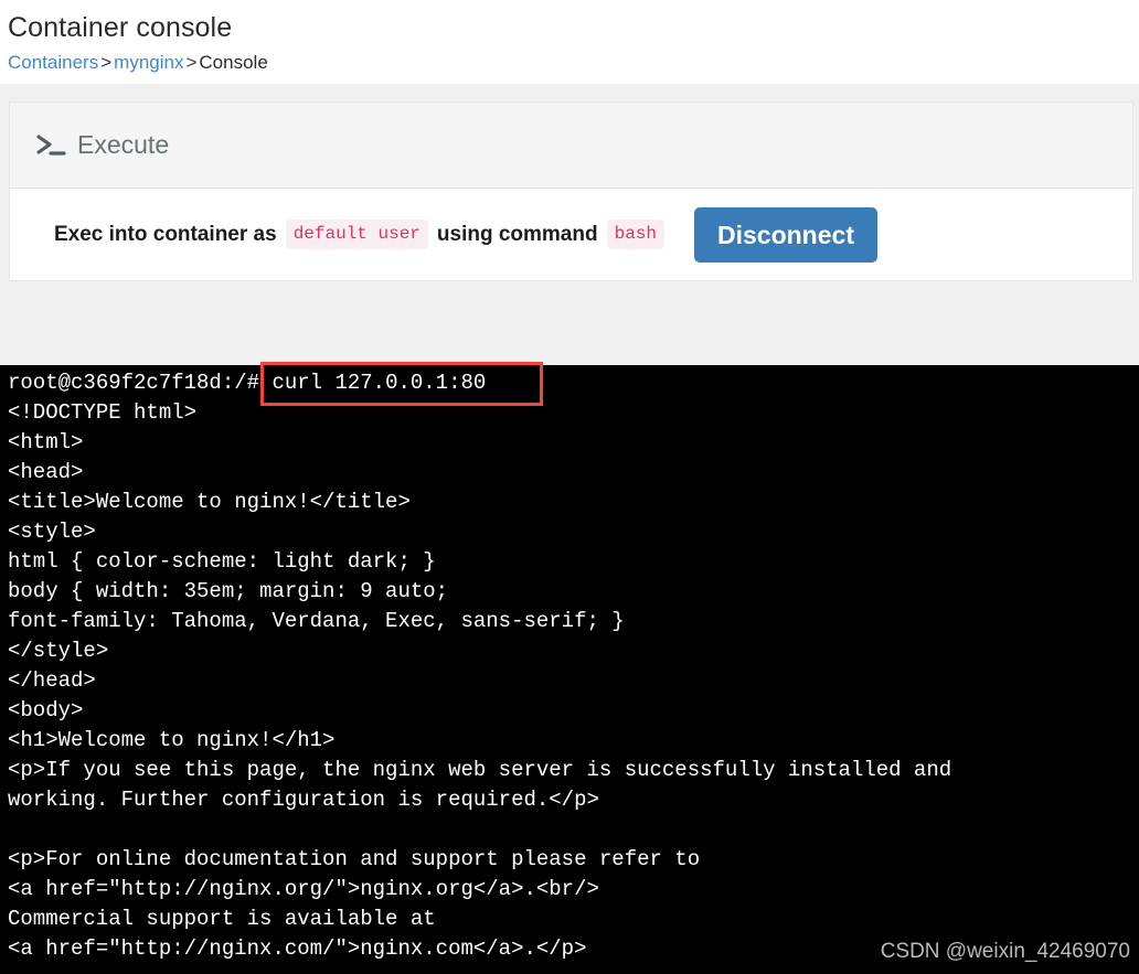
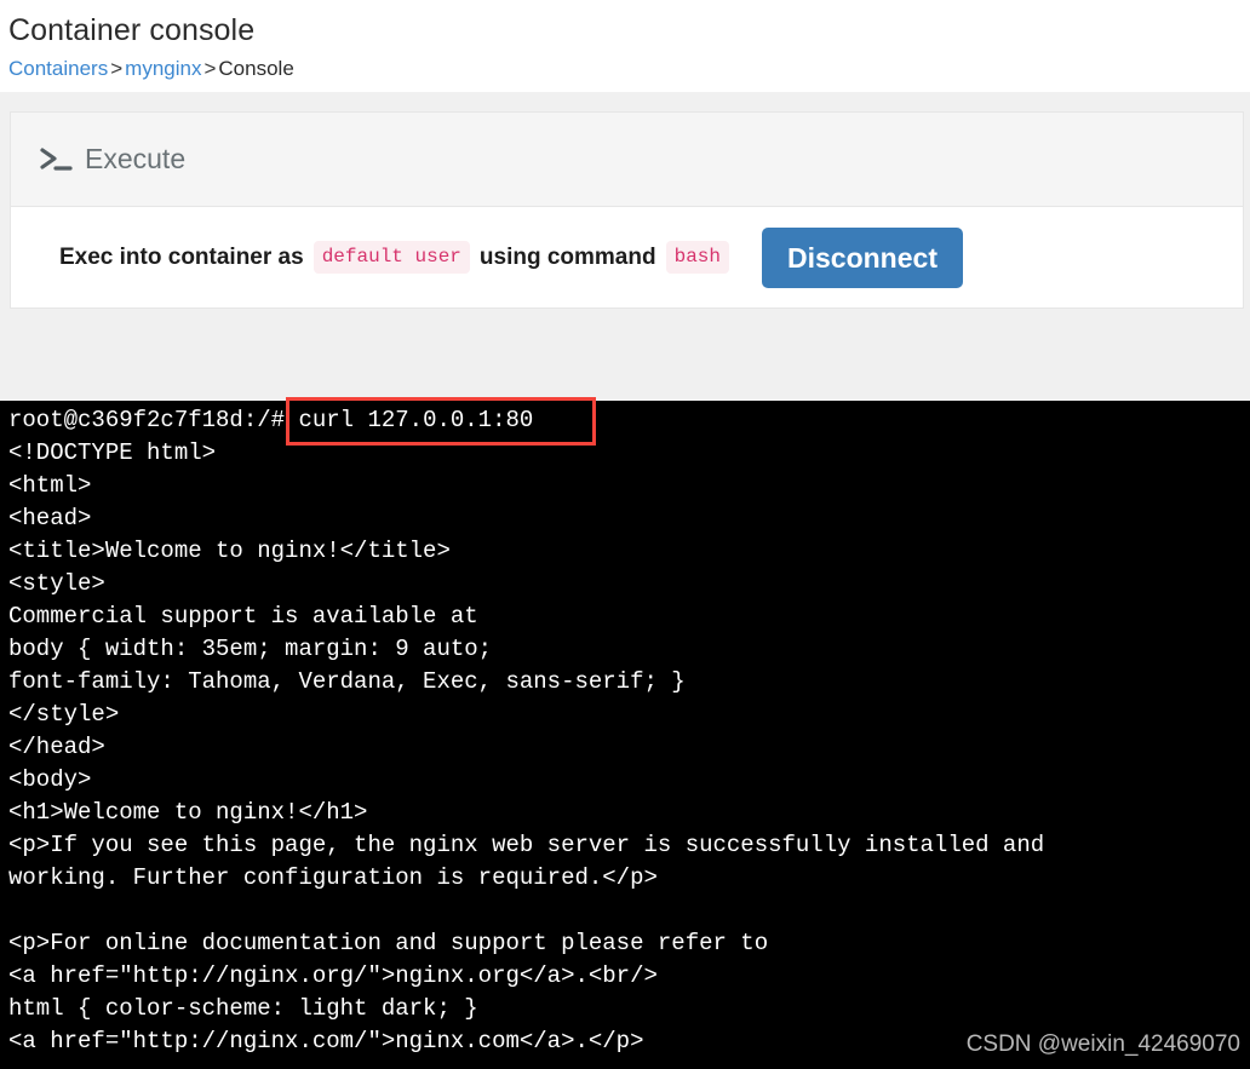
  Container console
  Containers>mynginx>Console
  Execute
  Exec into container as
  default user
  using command
  bash
  Disconnect
  root@c369f2c7f18d:/# curl 127.0.0.1:80
  <!DOCTYPE html>
  <html>
  <head>
  <title>Welcome to nginx!</title>
  <style>
- html { color-scheme: light dark; }
+ Commercial support is available at
  body { width: 35em; margin: 9 auto;
  font-family: Tahoma, Verdana, Exec, sans-serif; }
  </style>
  </head>
  <body>
  <h1>Welcome to nginx!</h1>
  <p>If you see this page, the nginx web server is successfully installed and
  working. Further configuration is required.</p>
  <p>For online documentation and support please refer to
  <a href="http://nginx.org/">nginx.org</a>.<br/>
- Commercial support is available at
+ html { color-scheme: light dark; }
  <a href="http://nginx.com/">nginx.com</a>.</p>
  CSDN @weixin_42469070
